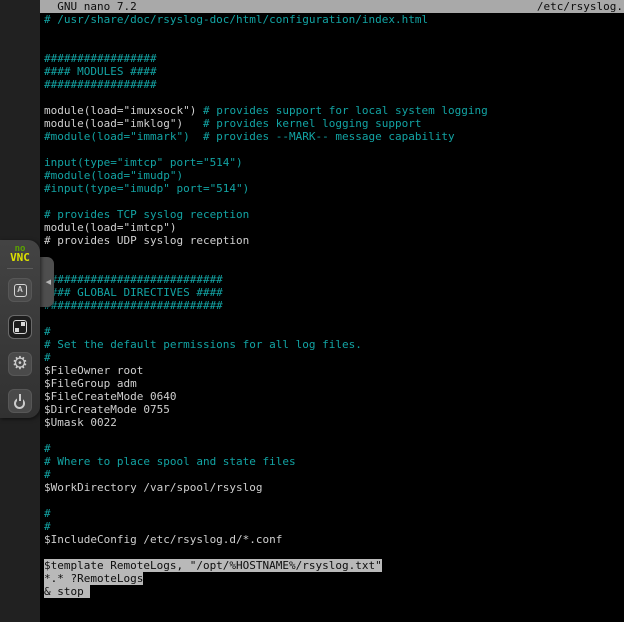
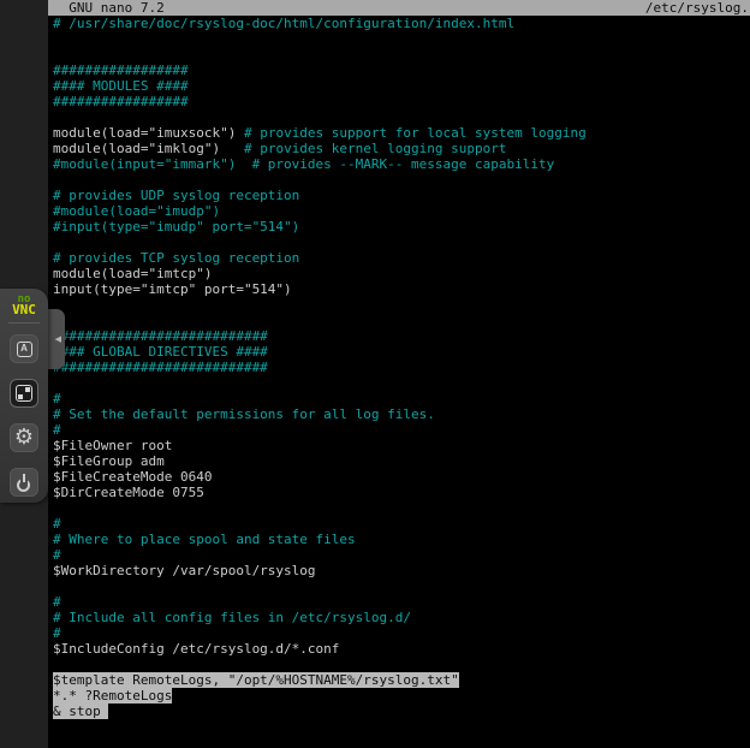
  GNU nano 7.2
  /etc/rsyslog.
  # /usr/share/doc/rsyslog-doc/html/configuration/index.html
  #################
  #### MODULES ####
  #################
  module(load="imuxsock") # provides support for local system logging
  module(load="imklog") # provides kernel logging support
- #module(load="immark") # provides --MARK-- message capability
+ #module(input="immark") # provides --MARK-- message capability
- input(type="imtcp" port="514")
+ # provides UDP syslog reception
  #module(load="imudp")
  #input(type="imudp" port="514")
  # provides TCP syslog reception
  module(load="imtcp")
- # provides UDP syslog reception
+ input(type="imtcp" port="514")
  #########################
  ## GLOBAL DIRECTIVES ####
  ##########################
  #
  # Set the default permissions for all log files.
  #
  $FileOwner root
  $FileGroup adm
  $FileCreateMode 0640
  $DirCreateMode 0755
- $Umask 0022
  #
  # Where to place spool and state files
  #
  $WorkDirectory /var/spool/rsyslog
  #
+ # Include all config files in /etc/rsyslog.d/
  #
  $IncludeConfig /etc/rsyslog.d/*.conf
  $template RemoteLogs, "/opt/%HOSTNAME%/rsyslog.txt"
  *.* ?RemoteLogs
  & stop
  ◀
  no
  VNC
  A
  ⚙
